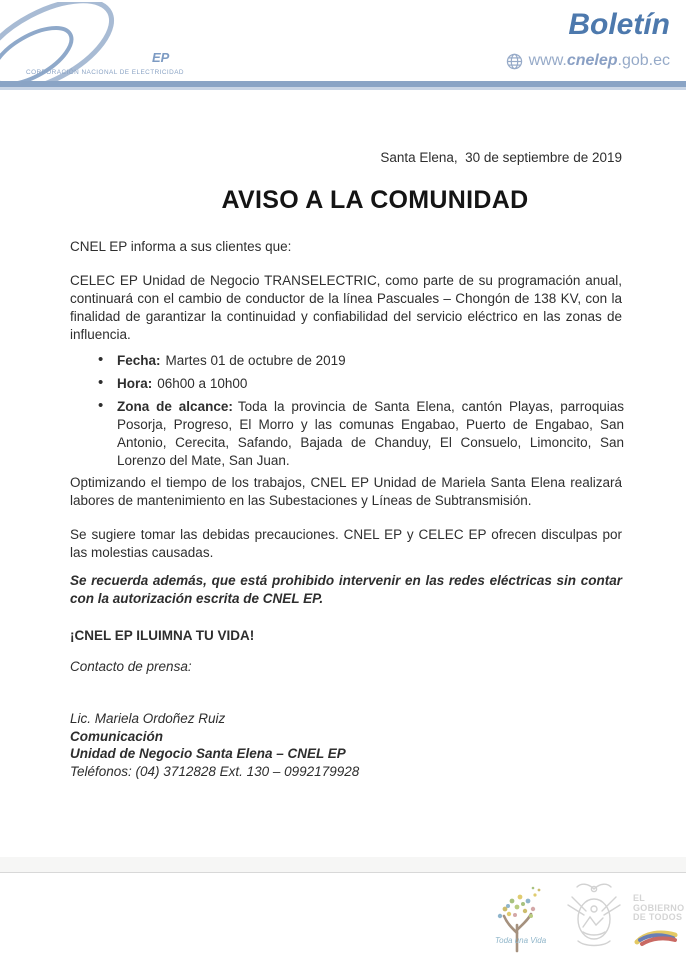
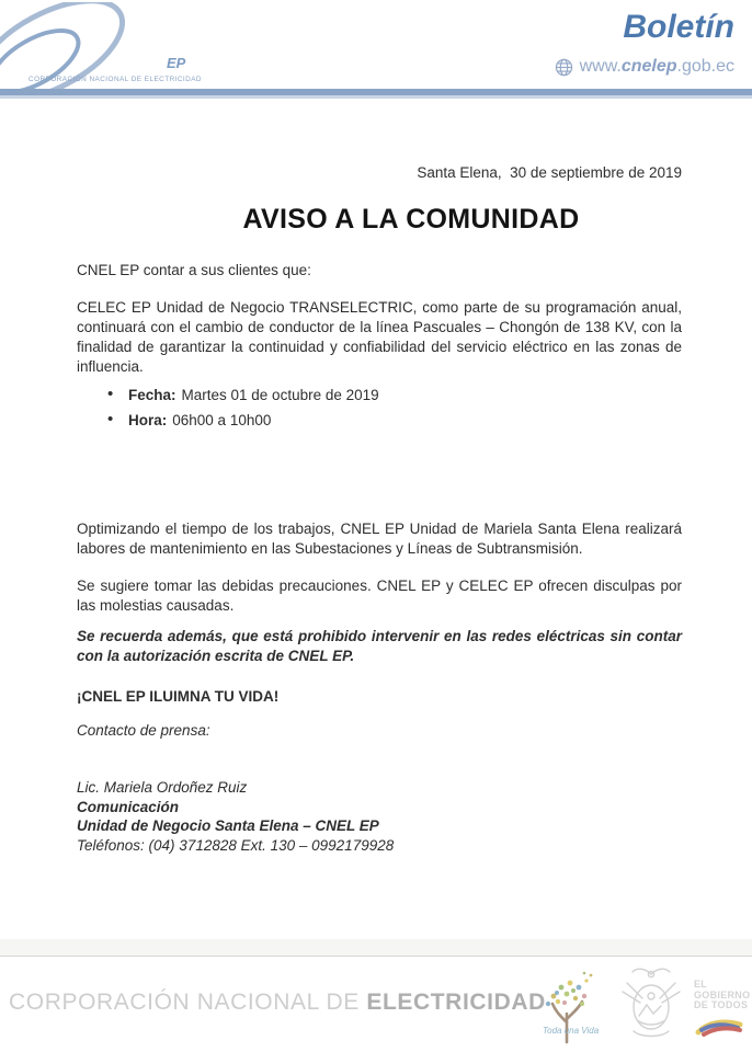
  EP
  Boletín
  www.cnelep.gob.ec
  Santa Elena, 30 de septiembre de 2019
  AVISO A LA COMUNIDAD
- CNEL EP informa a sus clientes que:
+ CNEL EP contar a sus clientes que:
  CELEC EP Unidad de Negocio TRANSELECTRIC, como parte de su programación anual, continuará con el cambio de conductor de la línea Pascuales – Chongón de 138 KV, con la finalidad de garantizar la continuidad y confiabilidad del servicio eléctrico en las zonas de influencia.
  Fecha: Martes 01 de octubre de 2019
  Hora: 06h00 a 10h00
- Zona de alcance: Toda la provincia de Santa Elena, cantón Playas, parroquias Posorja, Progreso, El Morro y las comunas Engabao, Puerto de Engabao, San Antonio, Cerecita, Safando, Bajada de Chanduy, El Consuelo, Limoncito, San Lorenzo del Mate, San Juan.
  Optimizando el tiempo de los trabajos, CNEL EP Unidad de Mariela Santa Elena realizará labores de mantenimiento en las Subestaciones y Líneas de Subtransmisión.
  Se sugiere tomar las debidas precauciones. CNEL EP y CELEC EP ofrecen disculpas por las molestias causadas.
  Se recuerda además, que está prohibido intervenir en las redes eléctricas sin contar con la autorización escrita de CNEL EP.
  ¡CNEL EP ILUIMNA TU VIDA!
  Contacto de prensa:
  Lic. Mariela Ordoñez Ruiz
  Comunicación
  Unidad de Negocio Santa Elena – CNEL EP
  Teléfonos: (04) 3712828 Ext. 130 – 0992179928
+ CORPORACIÓN NACIONAL DE ELECTRICIDAD
  Toda una Vida
  EL
  GOBIERNO
  DE TODOS
